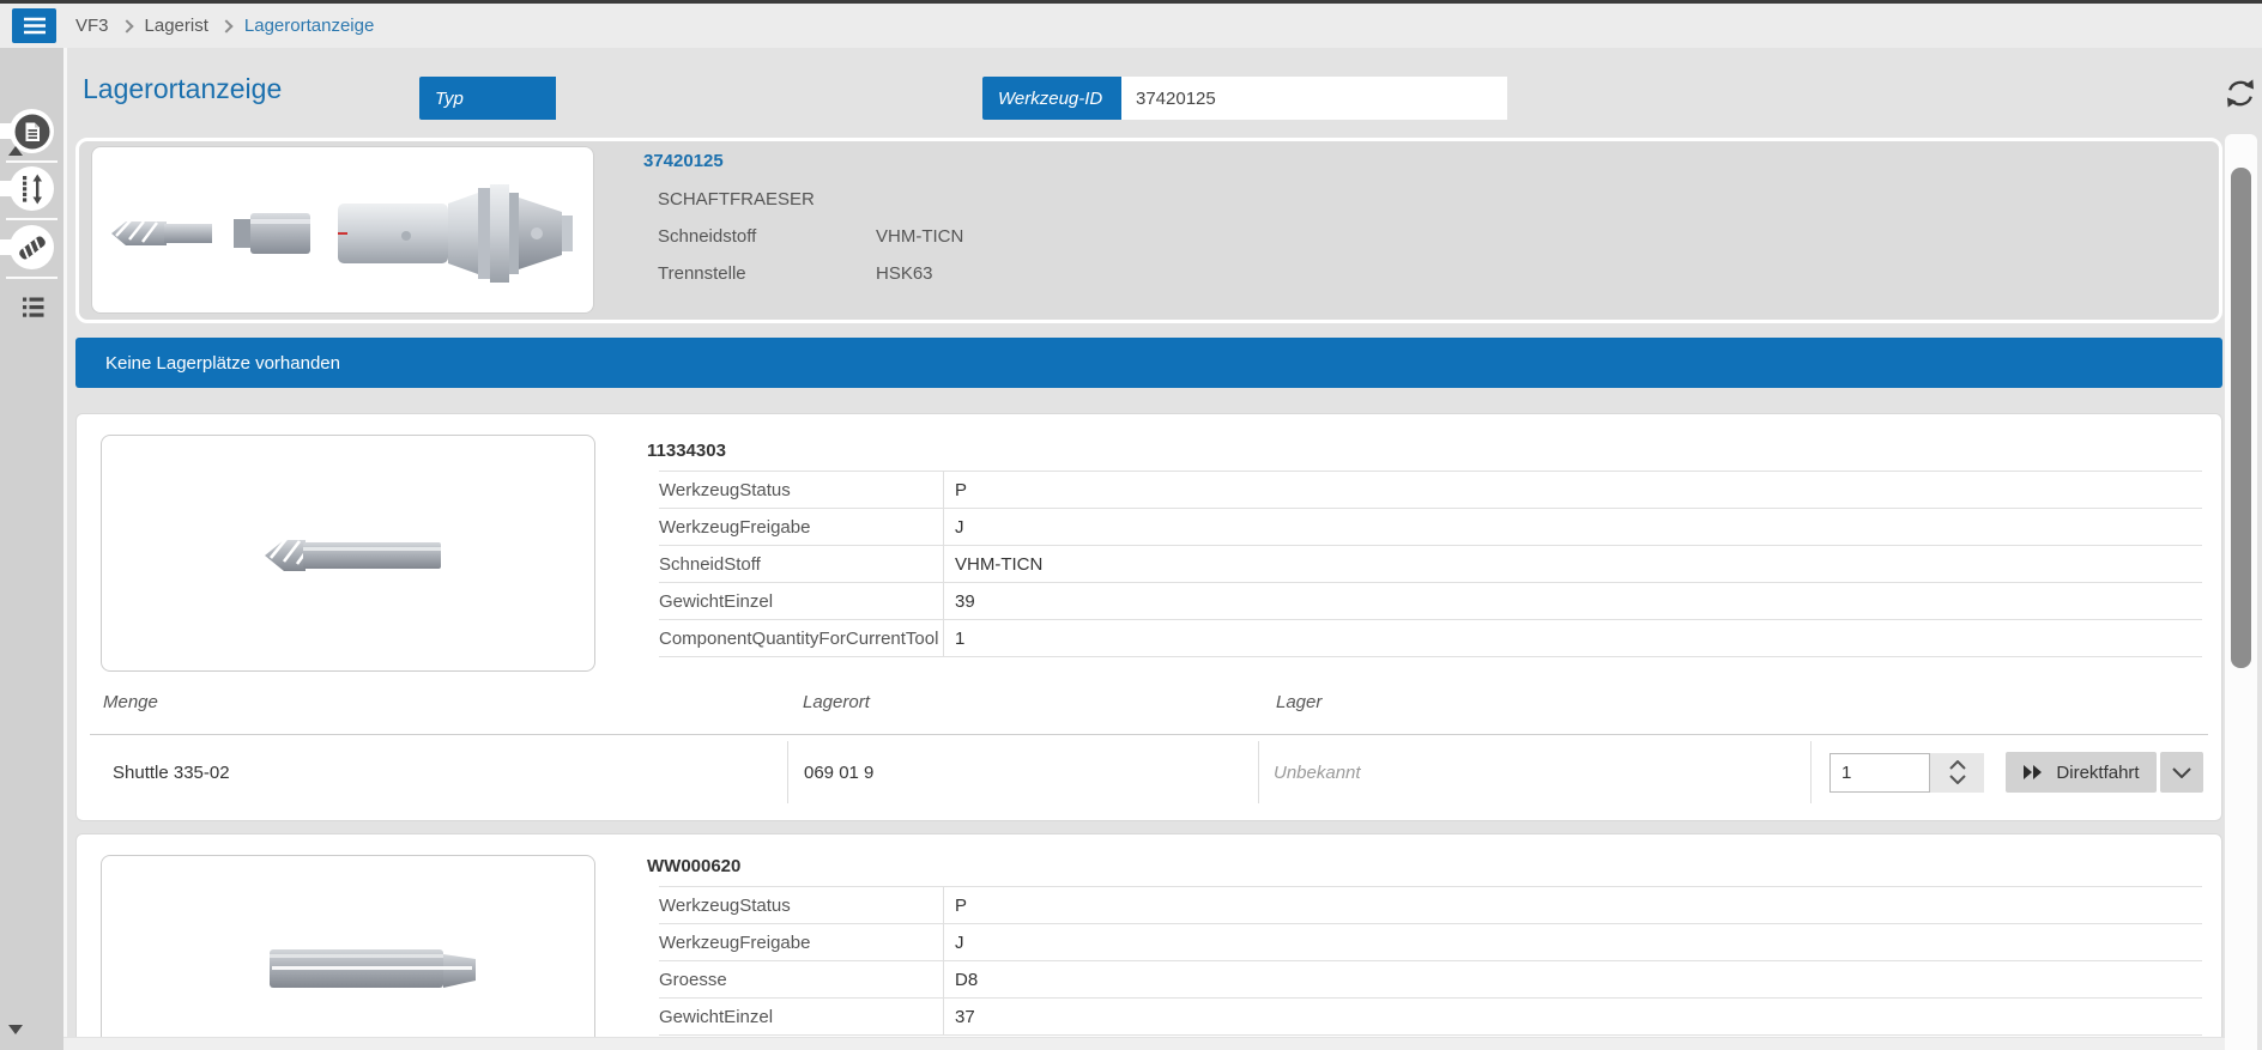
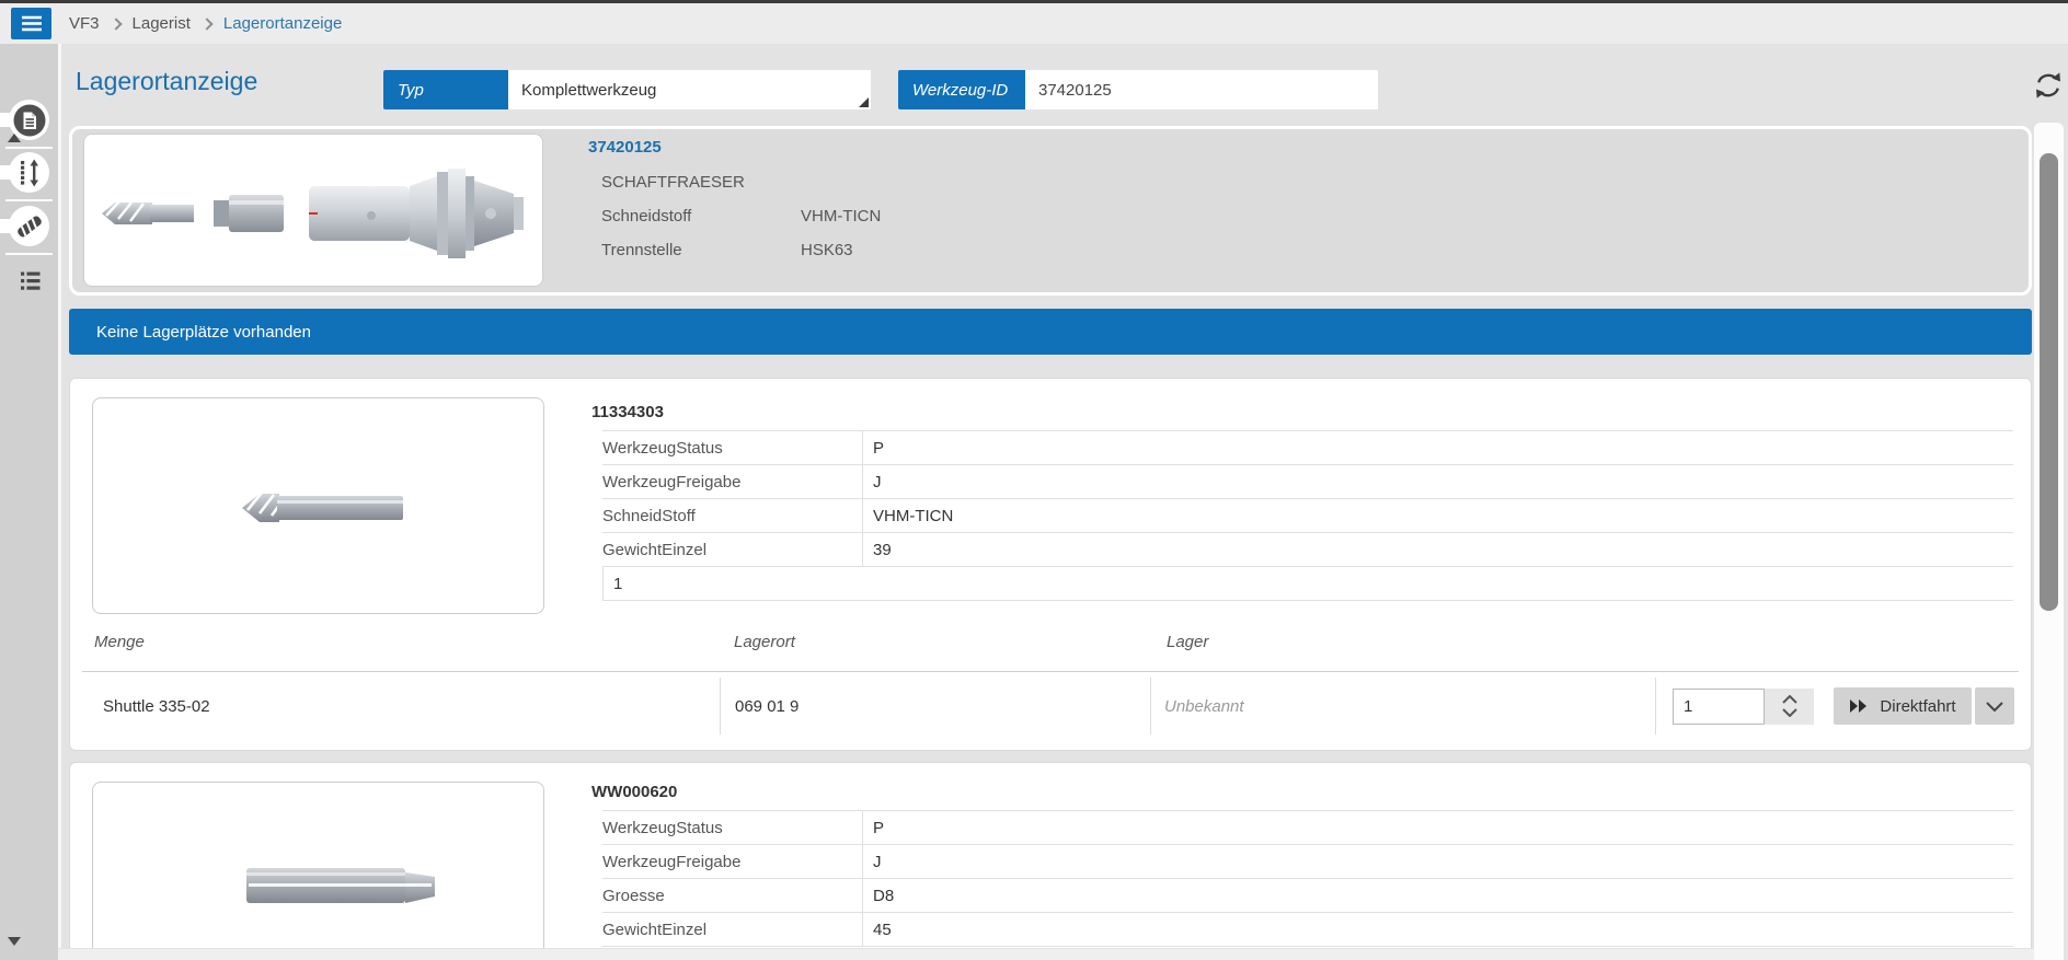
  VF3
  Lagerist
  Lagerortanzeige
  Lagerortanzeige
  Typ
+ Komplettwerkzeug
  Werkzeug-ID
  37420125
  37420125
  SCHAFTFRAESER
  Schneidstoff
  VHM-TICN
  Trennstelle
  HSK63
  Keine Lagerplätze vorhanden
  11334303
  WerkzeugStatus
  P
  WerkzeugFreigabe
  J
  SchneidStoff
  VHM-TICN
  GewichtEinzel
  39
- ComponentQuantityForCurrentTool
  1
  Menge
  Lagerort
  Lager
  Shuttle 335-02
  069 01 9
  Unbekannt
  1
  Direktfahrt
  WW000620
  WerkzeugStatus
  P
  WerkzeugFreigabe
  J
  Groesse
  D8
  GewichtEinzel
- 37
+ 45
